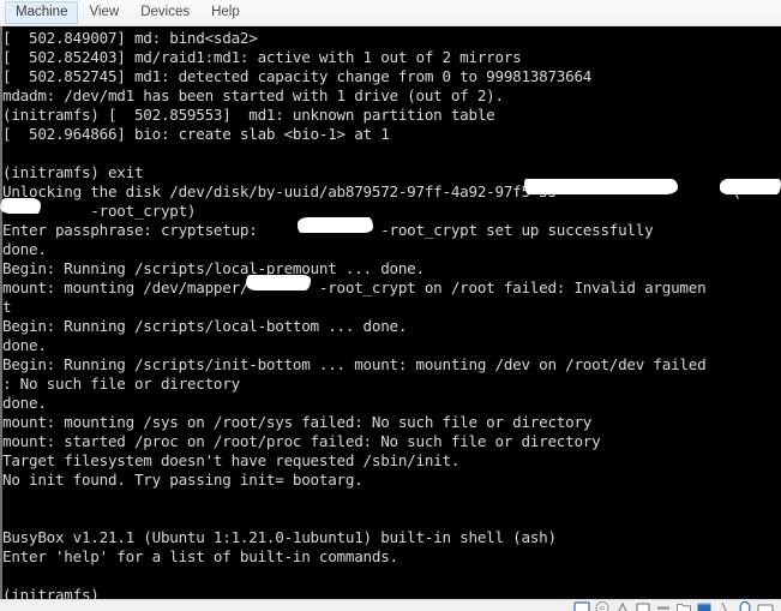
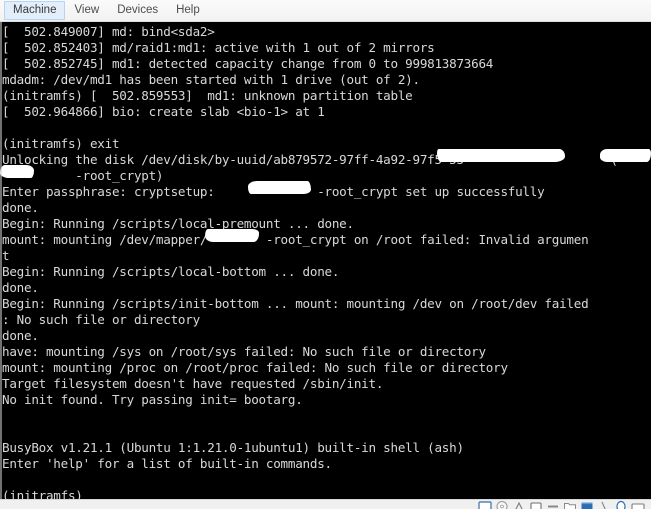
  Machine
  View
  Devices
  Help
  [ 502.849007] md: bind<sda2>
  [ 502.852403] md/raid1:md1: active with 1 out of 2 mirrors
  [ 502.852745] md1: detected capacity change from 0 to 999813873664
  mdadm: /dev/md1 has been started with 1 drive (out of 2).
  (initramfs) [ 502.859553] md1: unknown partition table
  [ 502.964866] bio: create slab <bio-1> at 1
  (initramfs) exit
  Unlocking the disk /dev/disk/by-uuid/ab879572-97ff-4a92-97f
  -root_crypt)
  Enter passphrase: cryptsetup: -root_crypt set up successfully
  done.
  Begin: Running /scripts/local-premount ... done.
  mount: mounting /dev/mapper/ -root_crypt on /root failed: Invalid argumen
  t
  Begin: Running /scripts/local-bottom ... done.
  done.
  Begin: Running /scripts/init-bottom ... mount: mounting /dev on /root/dev failed
  : No such file or directory
  done.
- mount: mounting /sys on /root/sys failed: No such file or directory
+ have: mounting /sys on /root/sys failed: No such file or directory
- mount: started /proc on /root/proc failed: No such file or directory
+ mount: mounting /proc on /root/proc failed: No such file or directory
  Target filesystem doesn't have requested /sbin/init.
  No init found. Try passing init= bootarg.
  BusyBox v1.21.1 (Ubuntu 1:1.21.0-1ubuntu1) built-in shell (ash)
  Enter 'help' for a list of built-in commands.
  (initramfs)
